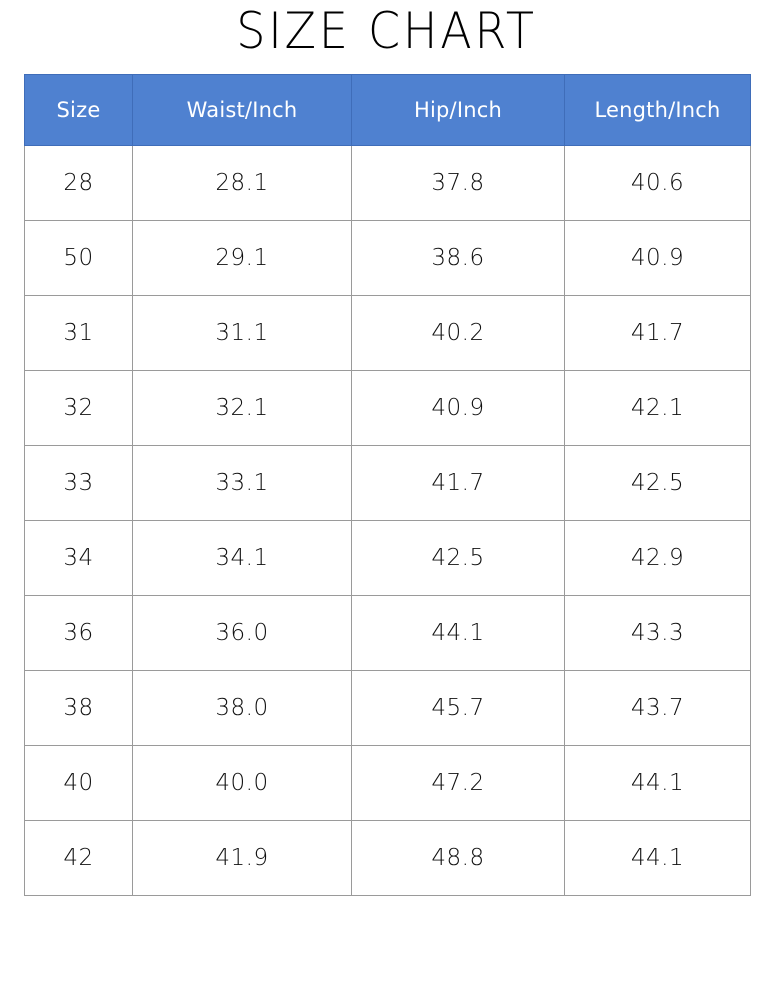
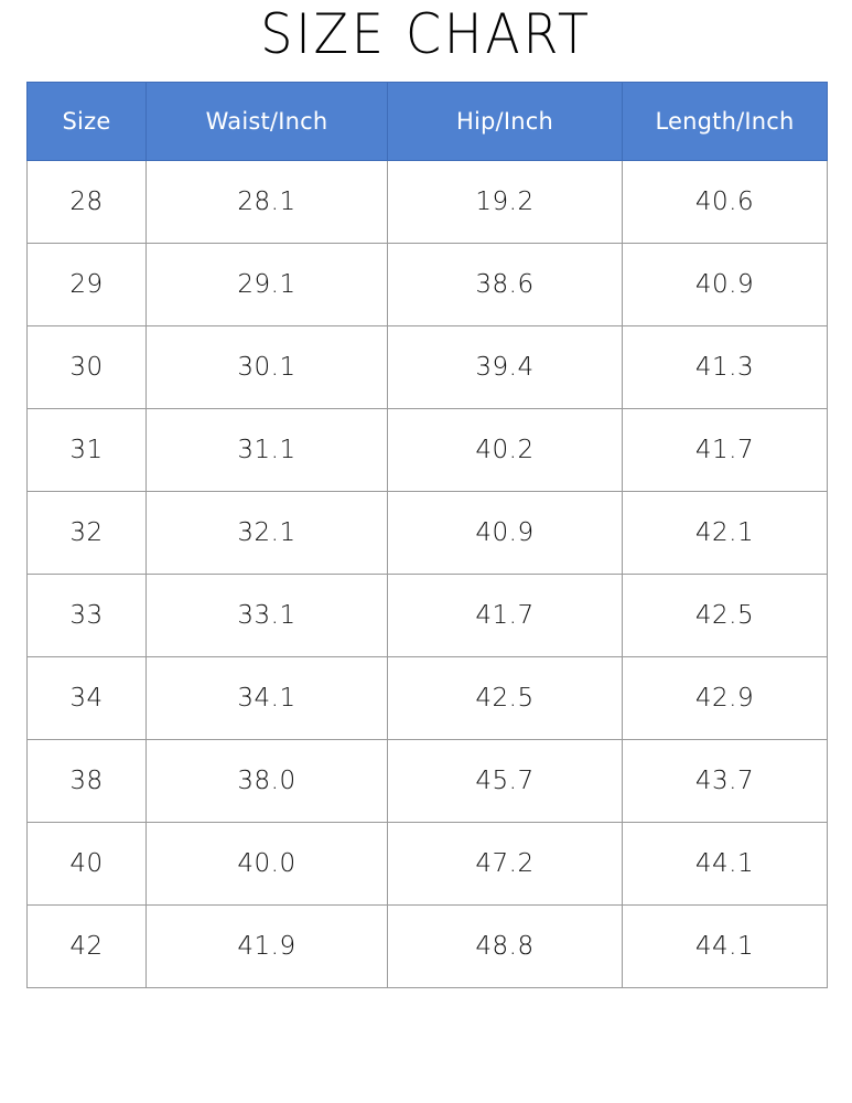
  SIZE CHART
  Size	Waist/Inch	Hip/Inch	Length/Inch
- 28	28.1	37.8	40.6
+ 28	28.1	19.2	40.6
- 50	29.1	38.6	40.9
+ 29	29.1	38.6	40.9
+ 30	30.1	39.4	41.3
  31	31.1	40.2	41.7
  32	32.1	40.9	42.1
  33	33.1	41.7	42.5
  34	34.1	42.5	42.9
- 36	36.0	44.1	43.3
  38	38.0	45.7	43.7
  40	40.0	47.2	44.1
  42	41.9	48.8	44.1
